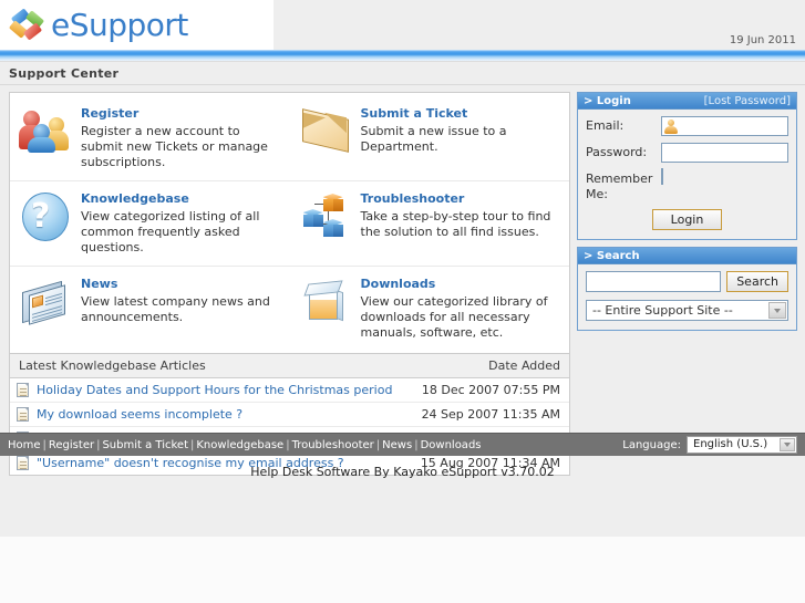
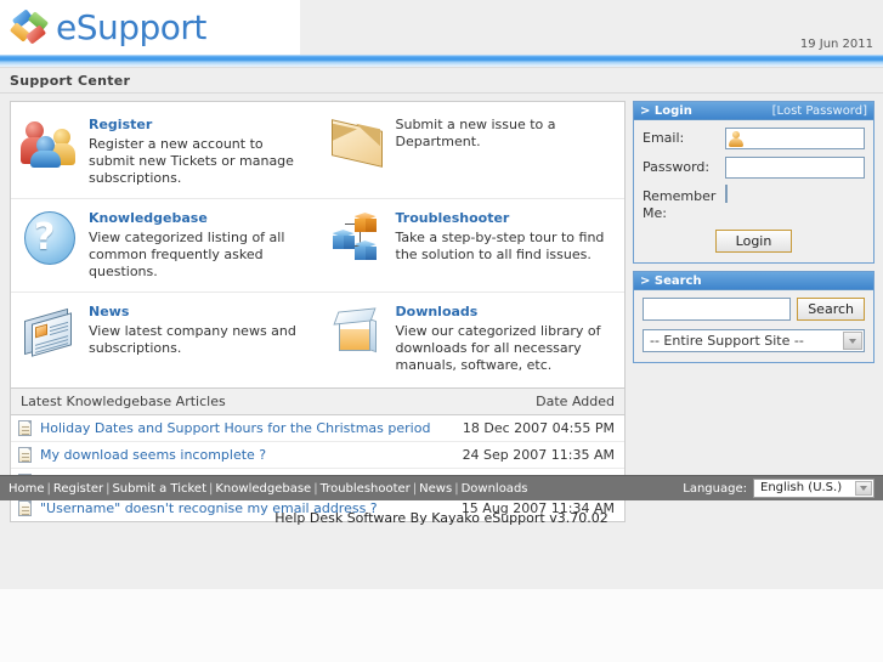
  eSupport
  19 Jun 2011
  Support Center
  Register
  Register a new account to submit new Tickets or manage subscriptions.
- Submit a Ticket
  Submit a new issue to a Department.
  ?
  Knowledgebase
  View categorized listing of all common frequently asked questions.
  Troubleshooter
  Take a step-by-step tour to find the solution to all find issues.
  News
- View latest company news and announcements.
+ View latest company news and subscriptions.
  Downloads
  View our categorized library of downloads for all necessary manuals, software, etc.
  Latest Knowledgebase Articles
  Date Added
  Holiday Dates and Support Hours for the Christmas period
- 18 Dec 2007 07:55 PM
+ 18 Dec 2007 04:55 PM
  My download seems incomplete ?
  24 Sep 2007 11:35 AM
  "Username" doesn't recognise my email address ?
  15 Aug 2007 11:34 AM
  > Login
  [Lost Password]
  Email:
  Password:
  Remember Me:
  Login
  > Search
  Search
  -- Entire Support Site --
  Home | Register | Submit a Ticket | Knowledgebase | Troubleshooter | News | Downloads
  Language:
  English (U.S.)
  Help Desk Software By Kayako eSupport v3.70.02
